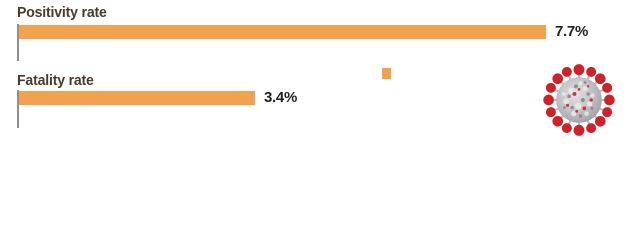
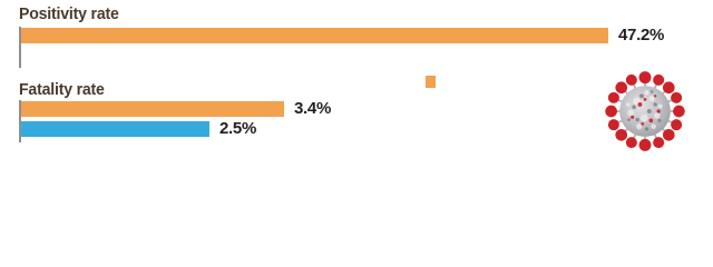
  Positivity rate
- 7.7%
+ 47.2%
  Fatality rate
  3.4%
+ 2.5%
